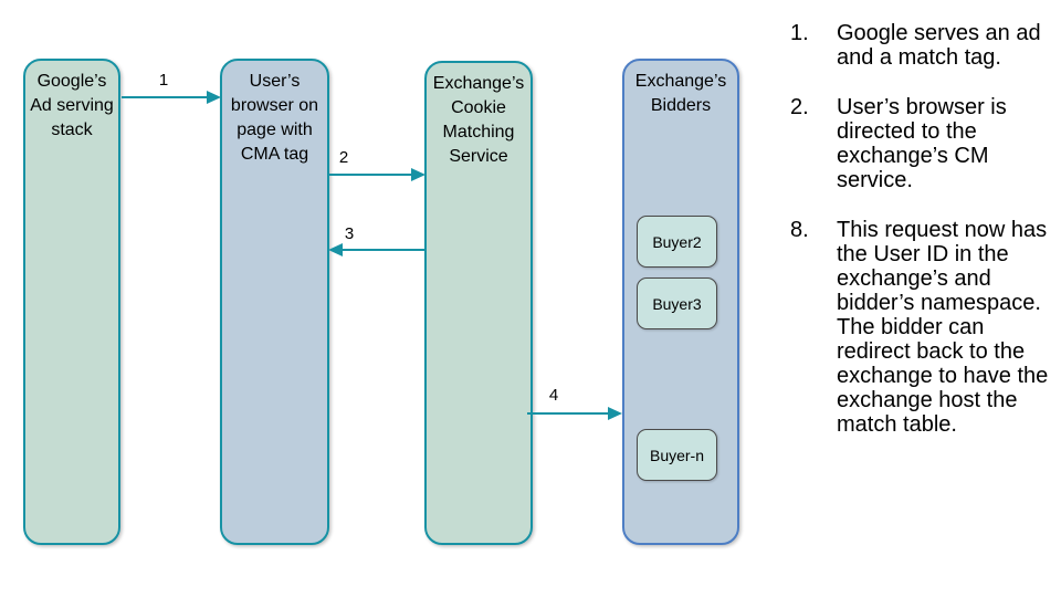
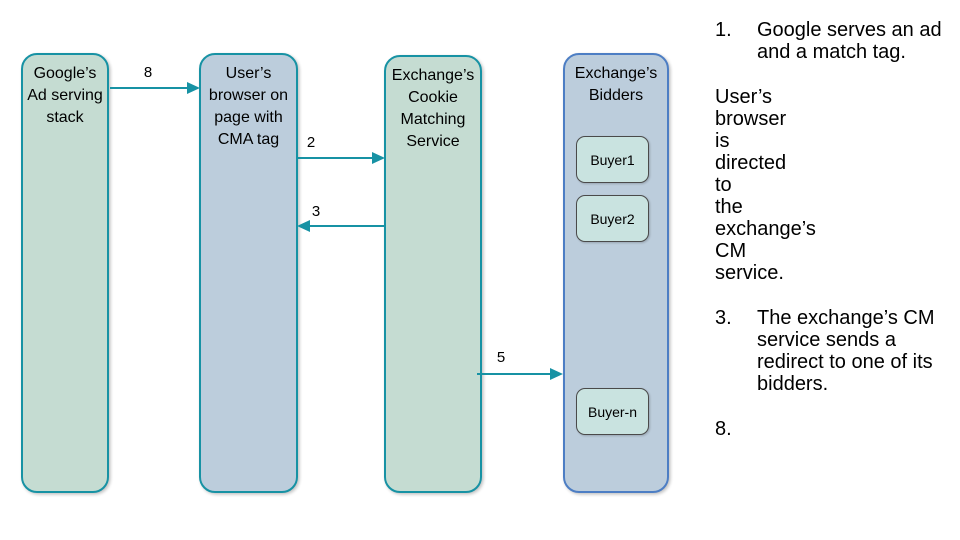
  Google’s Ad serving stack
  User’s browser on page with CMA tag
  Exchange’s Cookie Matching Service
  Exchange’s Bidders
+ Buyer1
  Buyer2
- Buyer3
  Buyer-n
- 1
+ 8
  2
  3
- 4
+ 5
  1.
  Google serves an ad and a match tag.
- 2.
  User’s browser is directed to the exchange’s CM service.
+ 3.
+ The exchange’s CM service sends a redirect to one of its bidders.
  8.
- This request now has the User ID in the exchange’s and bidder’s namespace. The bidder can redirect back to the exchange to have the exchange host the match table.
